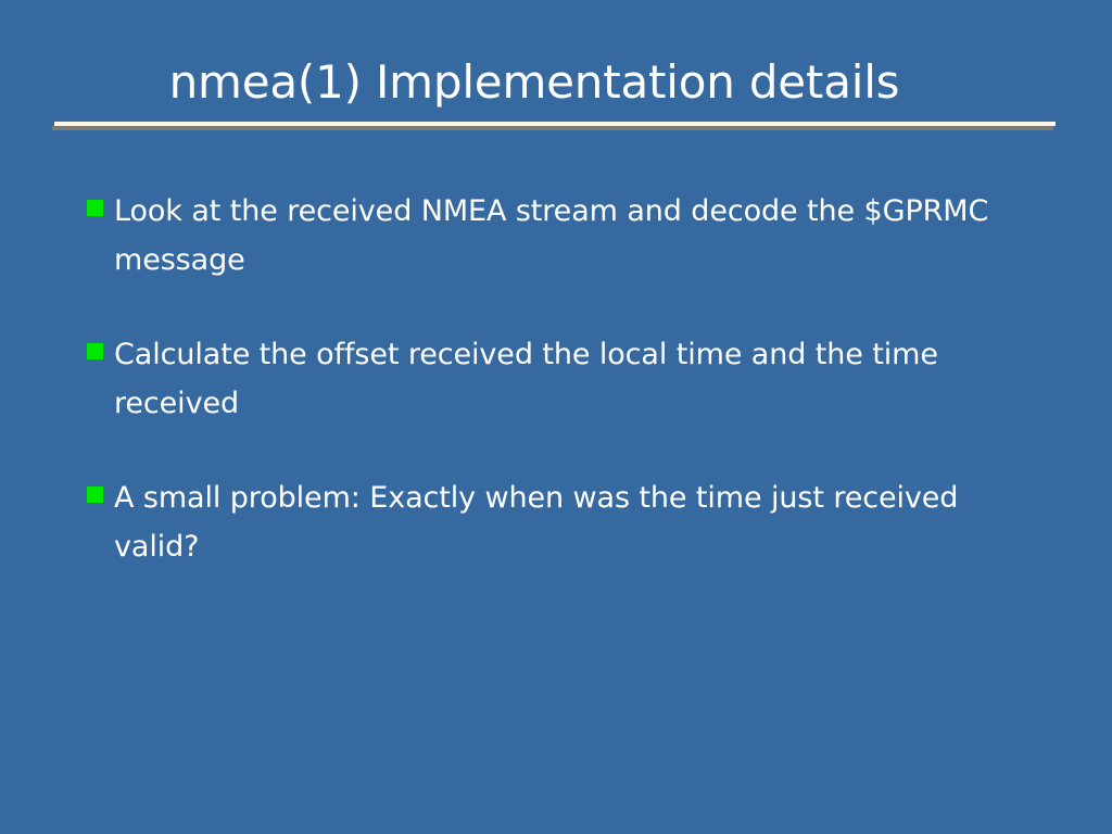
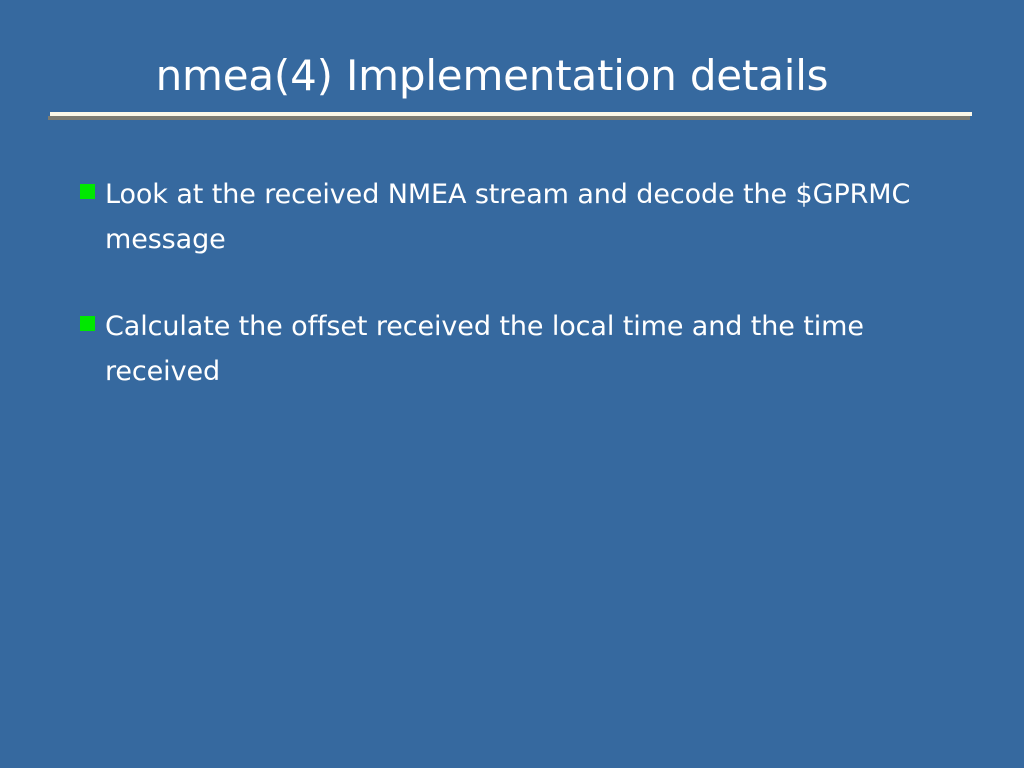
- nmea(1) Implementation details
+ nmea(4) Implementation details
  Look at the received NMEA stream and decode the $GPRMC message
  Calculate the offset received the local time and the time received
- A small problem: Exactly when was the time just received valid?
